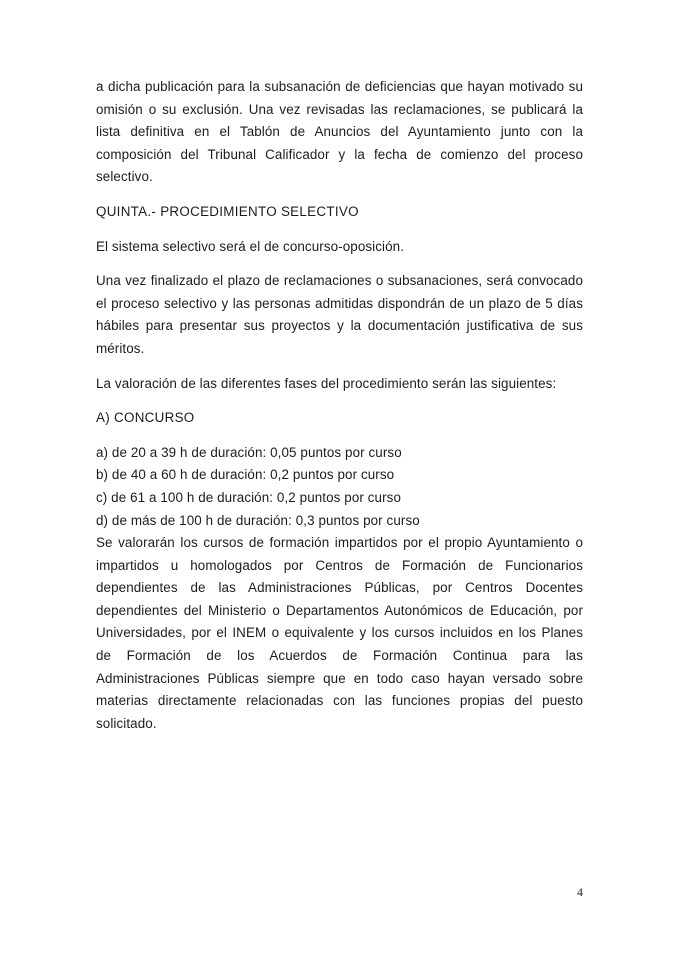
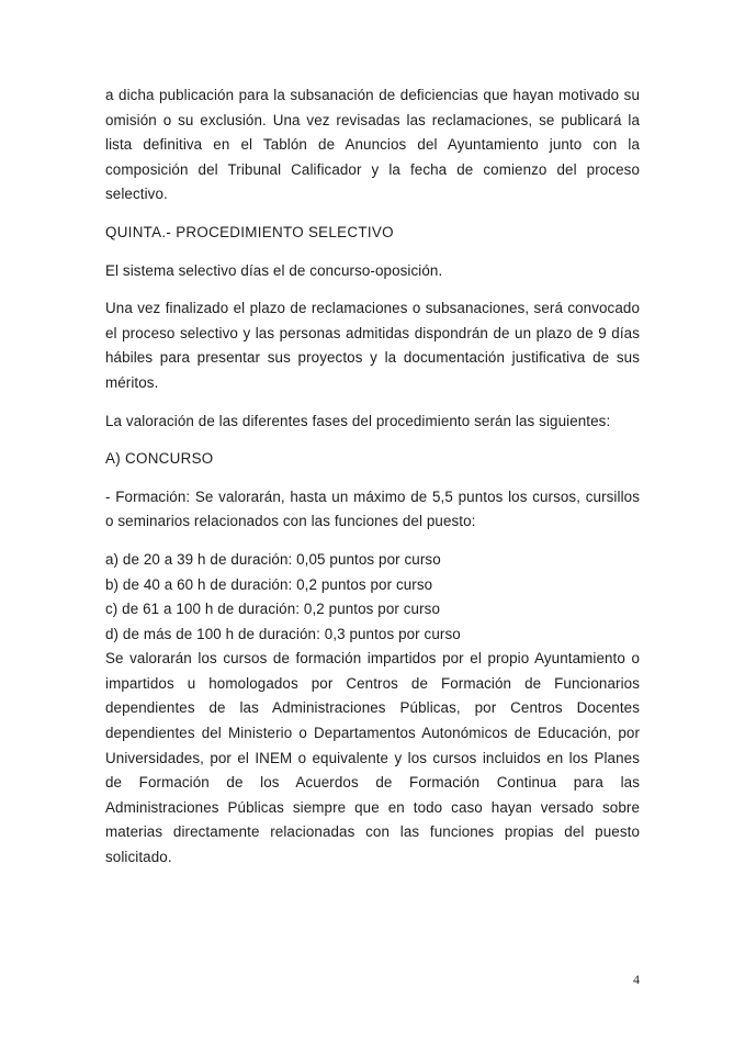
  a dicha publicación para la subsanación de deficiencias que hayan motivado su omisión o su exclusión. Una vez revisadas las reclamaciones, se publicará la lista definitiva en el Tablón de Anuncios del Ayuntamiento junto con la composición del Tribunal Calificador y la fecha de comienzo del proceso selectivo.
  QUINTA.- PROCEDIMIENTO SELECTIVO
- El sistema selectivo será el de concurso-oposición.
+ El sistema selectivo días el de concurso-oposición.
- Una vez finalizado el plazo de reclamaciones o subsanaciones, será convocado el proceso selectivo y las personas admitidas dispondrán de un plazo de 5 días hábiles para presentar sus proyectos y la documentación justificativa de sus méritos.
+ Una vez finalizado el plazo de reclamaciones o subsanaciones, será convocado el proceso selectivo y las personas admitidas dispondrán de un plazo de 9 días hábiles para presentar sus proyectos y la documentación justificativa de sus méritos.
  La valoración de las diferentes fases del procedimiento serán las siguientes:
  A) CONCURSO
+ - Formación: Se valorarán, hasta un máximo de 5,5 puntos los cursos, cursillos o seminarios relacionados con las funciones del puesto:
  a) de 20 a 39 h de duración: 0,05 puntos por curso
  b) de 40 a 60 h de duración: 0,2 puntos por curso
  c) de 61 a 100 h de duración: 0,2 puntos por curso
  d) de más de 100 h de duración: 0,3 puntos por curso
  Se valorarán los cursos de formación impartidos por el propio Ayuntamiento o impartidos u homologados por Centros de Formación de Funcionarios dependientes de las Administraciones Públicas, por Centros Docentes dependientes del Ministerio o Departamentos Autonómicos de Educación, por Universidades, por el INEM o equivalente y los cursos incluidos en los Planes de Formación de los Acuerdos de Formación Continua para las Administraciones Públicas siempre que en todo caso hayan versado sobre materias directamente relacionadas con las funciones propias del puesto solicitado.
  4
